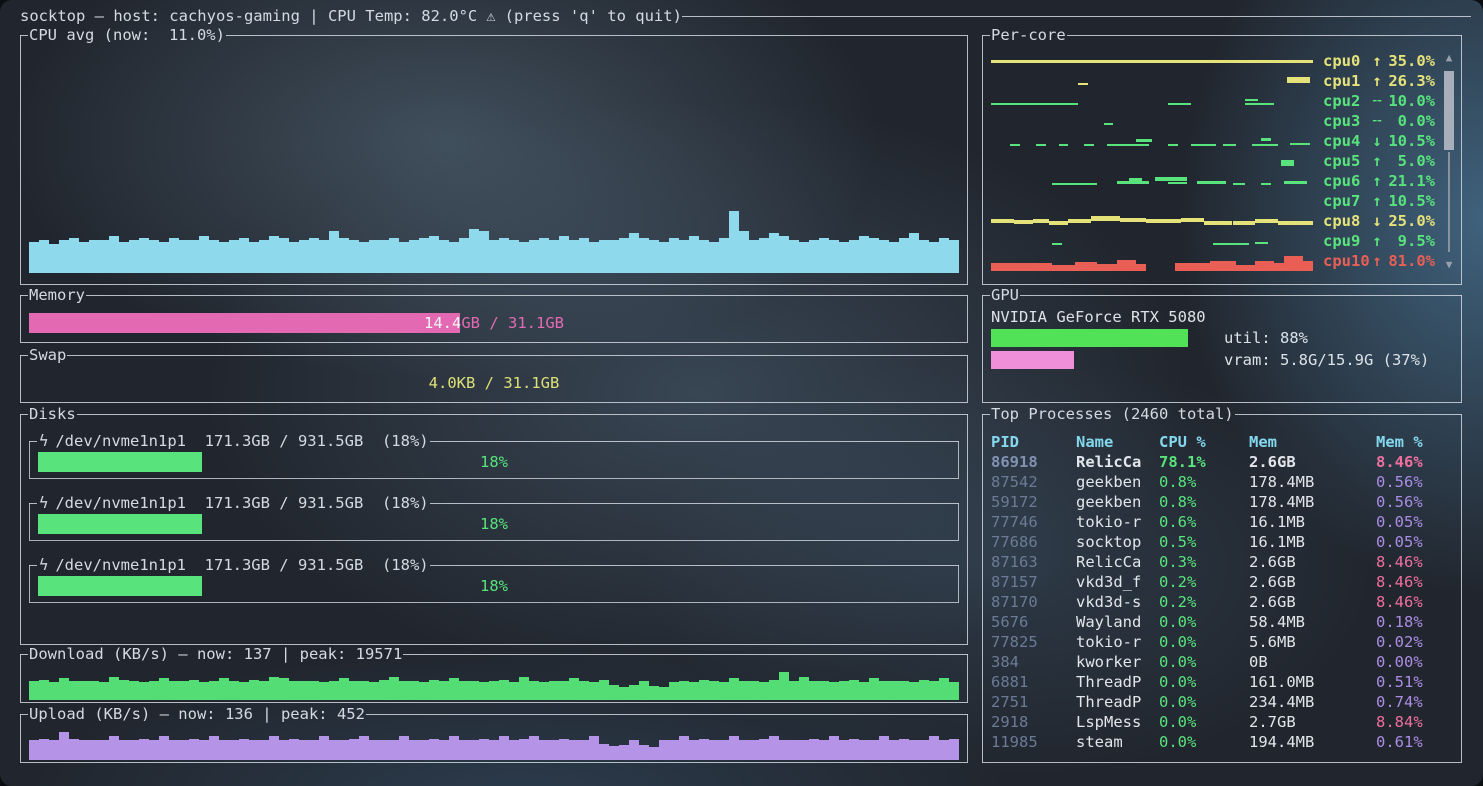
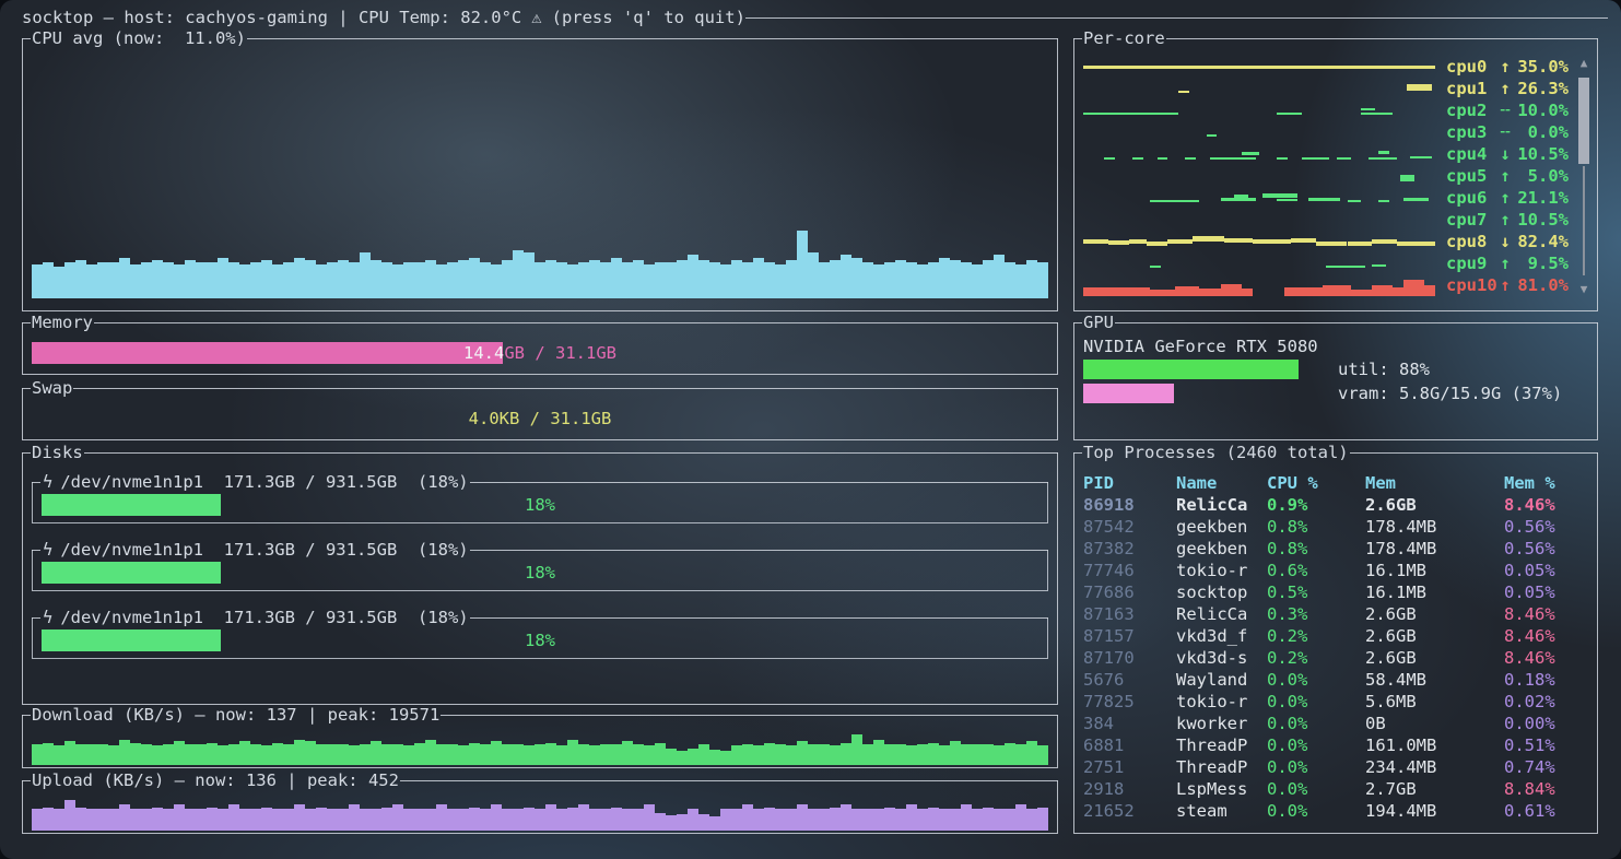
  socktop — host: cachyos-gaming | CPU Temp: 82.0°C
  ⚠
  (press 'q' to quit)
  CPU avg (now: 11.0%)
  Per-core
  cpu0
  ↑
  35.0%
  cpu1
  ↑
  26.3%
  cpu2
  ╌
  10.0%
  cpu3
  ╌
  0.0%
  cpu4
  ↓
  10.5%
  cpu5
  ↑
  5.0%
  cpu6
  ↑
  21.1%
  cpu7
  ↑
  10.5%
  cpu8
  ↓
- 25.0%
+ 82.4%
  cpu9
  ↑
  9.5%
  cpu10
  ↑
  81.0%
  ▲
  ▼
  Memory
  14.4GB / 31.1GB
  Swap
  4.0KB / 31.1GB
  GPU
  NVIDIA GeForce RTX 5080
  util: 88%
  vram: 5.8G/15.9G (37%)
  Disks
  ϟ
  /dev/nvme1n1p1 171.3GB / 931.5GB (18%)
  18%
  ϟ
  /dev/nvme1n1p1 171.3GB / 931.5GB (18%)
  18%
  ϟ
  /dev/nvme1n1p1 171.3GB / 931.5GB (18%)
  18%
  Top Processes (2460 total)
  PID
  Name
  CPU %
  Mem
  Mem %
  86918
  RelicCa
- 78.1%
+ 0.9%
  2.6GB
  8.46%
  87542
  geekben
  0.8%
  178.4MB
  0.56%
- 59172
+ 87382
  geekben
  0.8%
  178.4MB
  0.56%
  77746
  tokio-r
  0.6%
  16.1MB
  0.05%
  77686
  socktop
  0.5%
  16.1MB
  0.05%
  87163
  RelicCa
  0.3%
  2.6GB
  8.46%
  87157
  vkd3d_f
  0.2%
  2.6GB
  8.46%
  87170
  vkd3d-s
  0.2%
  2.6GB
  8.46%
  5676
  Wayland
  0.0%
  58.4MB
  0.18%
  77825
  tokio-r
  0.0%
  5.6MB
  0.02%
  384
  kworker
  0.0%
  0B
  0.00%
  6881
  ThreadP
  0.0%
  161.0MB
  0.51%
  2751
  ThreadP
  0.0%
  234.4MB
  0.74%
  2918
  LspMess
  0.0%
  2.7GB
  8.84%
- 11985
+ 21652
  steam
  0.0%
  194.4MB
  0.61%
  Download (KB/s) — now: 137 | peak: 19571
  Upload (KB/s) — now: 136 | peak: 452
